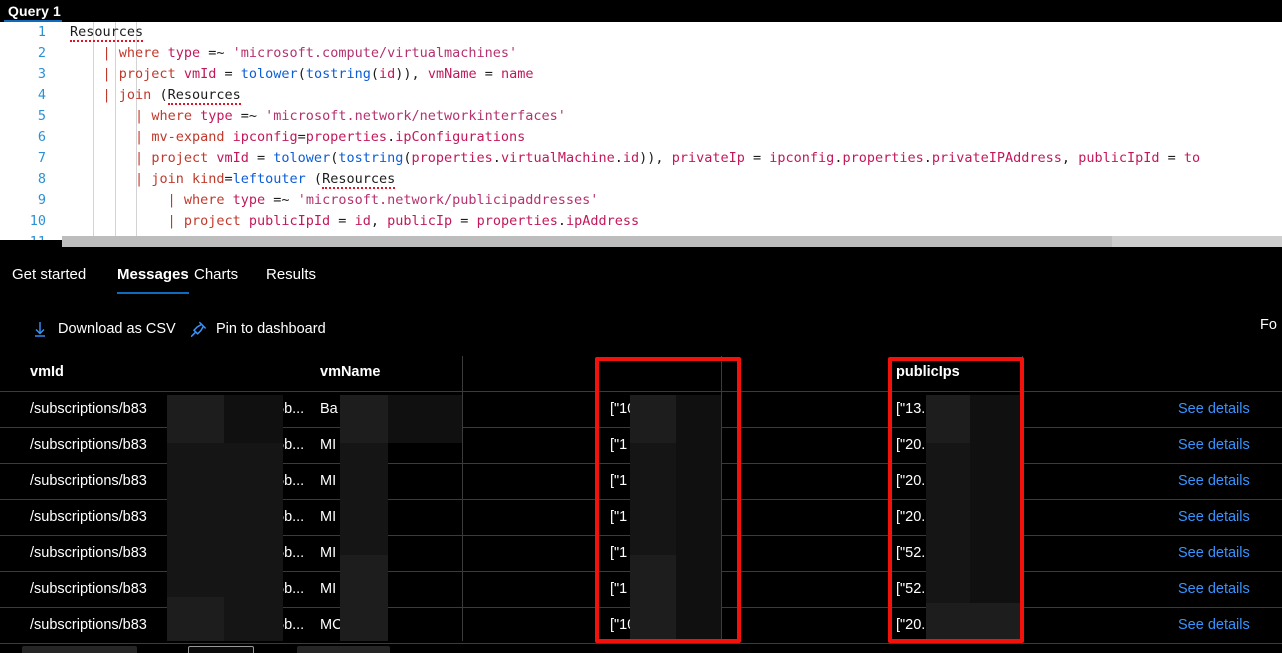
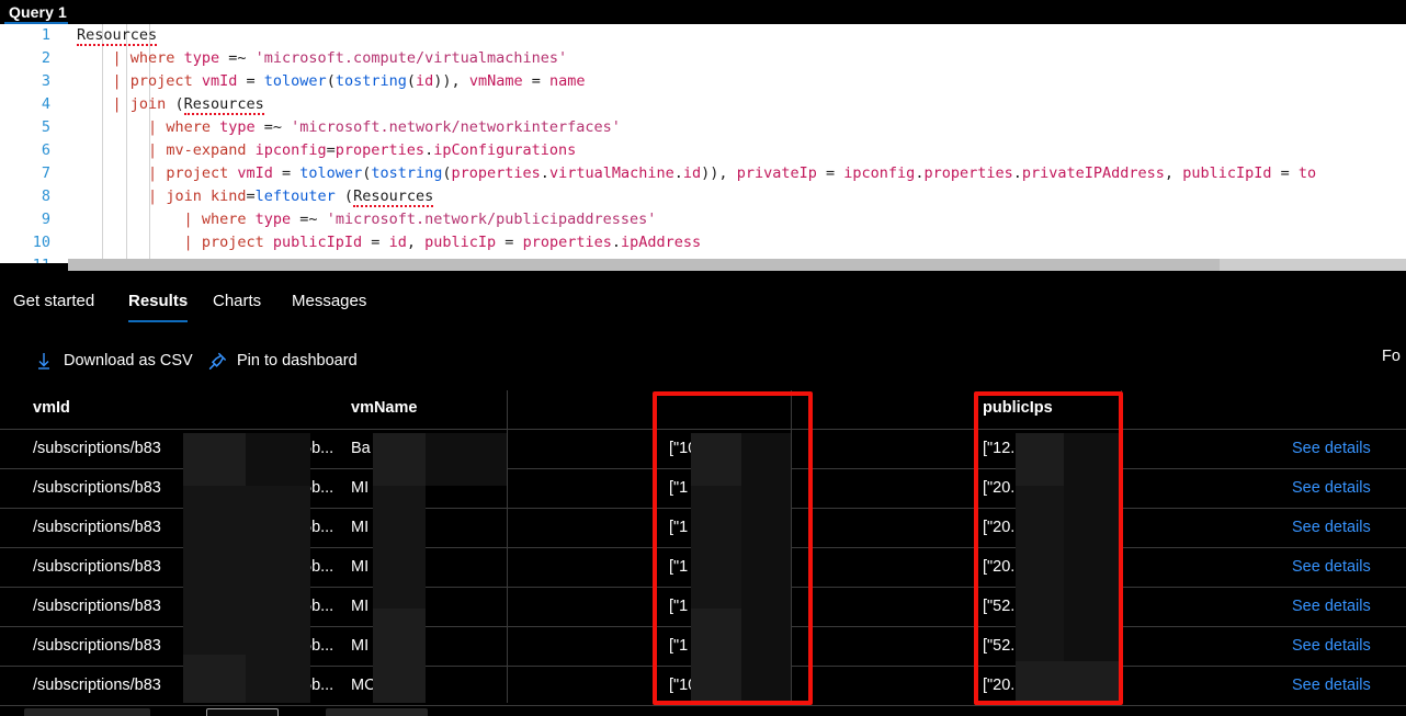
  Query 1
  1
  Resources
  2
  | where type =~ 'microsoft.compute/virtualmachines'
  3
  | project vmId = tolower(tostring(id)), vmName = name
  4
  | join (Resources
  5
  | where type =~ 'microsoft.network/networkinterfaces'
  6
  | mv-expand ipconfig=properties.ipConfigurations
  7
  | project vmId = tolower(tostring(properties.virtualMachine.id)), privateIp = ipconfig.properties.privateIPAddress, publicIpId = to
  8
  | join kind=leftouter (Resources
  9
  | where type =~ 'microsoft.network/publicipaddresses'
  10
  | project publicIpId = id, publicIp = properties.ipAddress
  Get started
- Messages
+ Results
  Charts
- Results
+ Messages
  Download as CSV
  Pin to dashboard
  Fo
  vmId
  vmName
  publicIps
  /subscriptions/b83
  b...
  Ba
  ["1
- ["13.
+ ["12.
  See details
  /subscriptions/b83
  b...
  MI
  ["1
  ["20.
  See details
  /subscriptions/b83
  b...
  MI
  ["1
  ["20.
  See details
  /subscriptions/b83
  b...
  MI
  ["1
  ["20.
  See details
  /subscriptions/b83
  b...
  MI
  ["1
  ["52.
  See details
  /subscriptions/b83
  b...
  MI
  ["1
  ["52.
  See details
  /subscriptions/b83
  b...
  MC
  ["1
  ["20.
  See details
